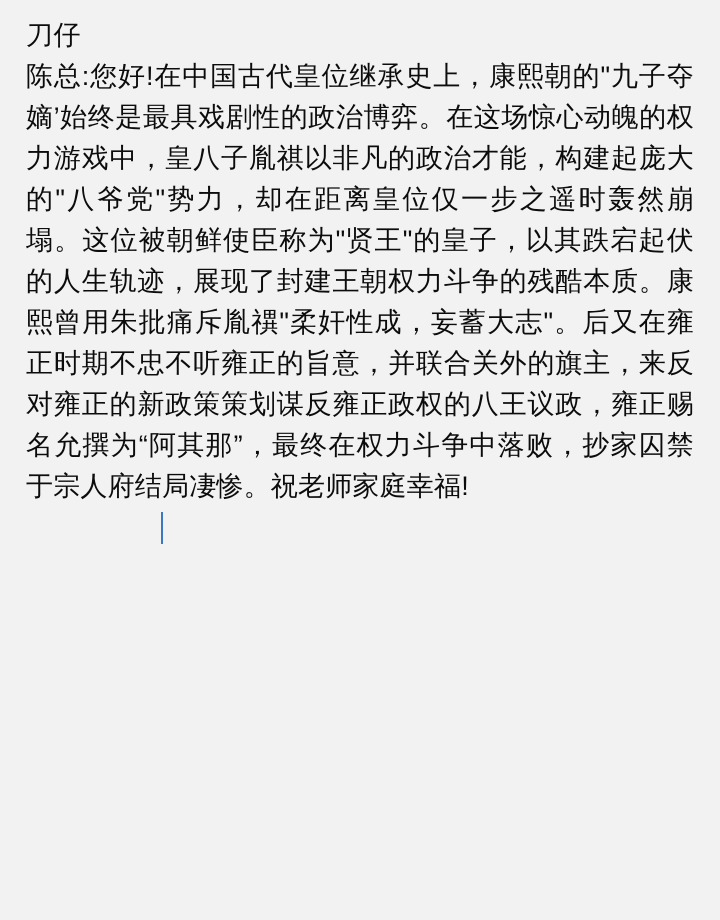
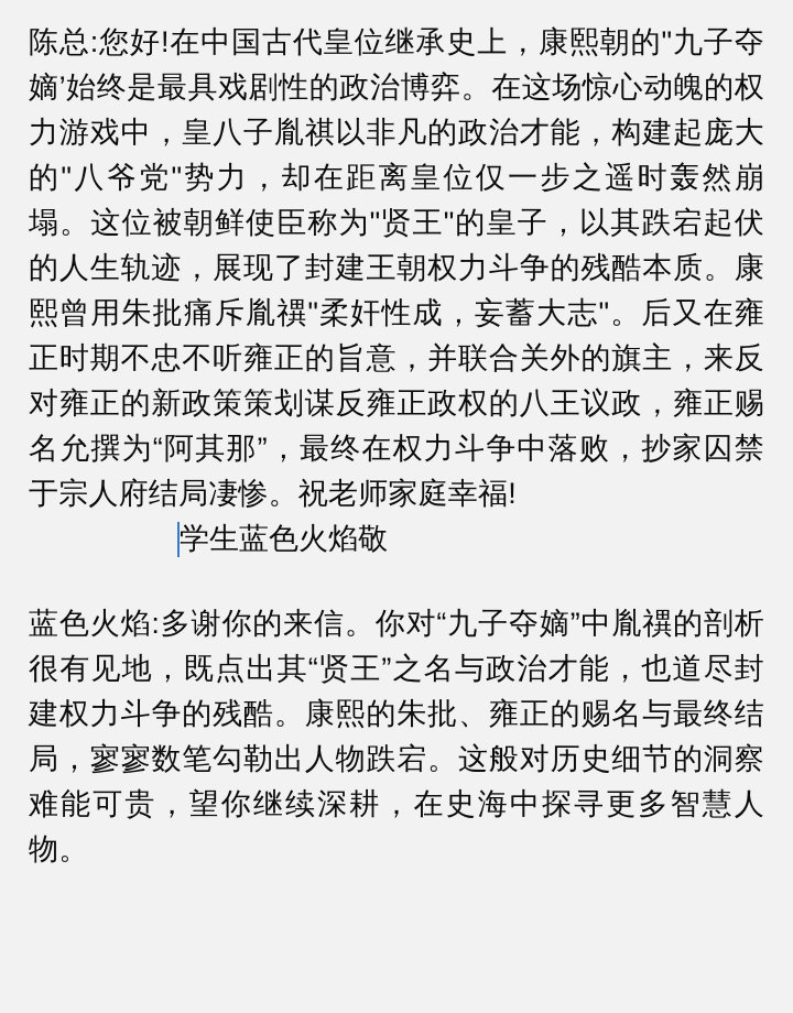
- 刀仔
  陈总:您好!在中国古代皇位继承史上，康熙朝的"九子夺嫡’始终是最具戏剧性的政治博弈。在这场惊心动魄的权力游戏中，皇八子胤祺以非凡的政治才能，构建起庞大的"八爷党"势力，却在距离皇位仅一步之遥时轰然崩塌。这位被朝鲜使臣称为"贤王"的皇子，以其跌宕起伏的人生轨迹，展现了封建王朝权力斗争的残酷本质。康熙曾用朱批痛斥胤禩"柔奸性成，妄蓄大志"。后又在雍正时期不忠不听雍正的旨意，并联合关外的旗主，来反对雍正的新政策策划谋反雍正政权的八王议政，雍正赐名允撰为“阿其那”，最终在权力斗争中落败，抄家囚禁于宗人府结局凄惨。祝老师家庭幸福!
+ 学生蓝色火焰敬
+ 蓝色火焰:多谢你的来信。你对“九子夺嫡”中胤禩的剖析很有见地，既点出其“贤王”之名与政治才能，也道尽封建权力斗争的残酷。康熙的朱批、雍正的赐名与最终结局，寥寥数笔勾勒出人物跌宕。这般对历史细节的洞察难能可贵，望你继续深耕，在史海中探寻更多智慧人物。
